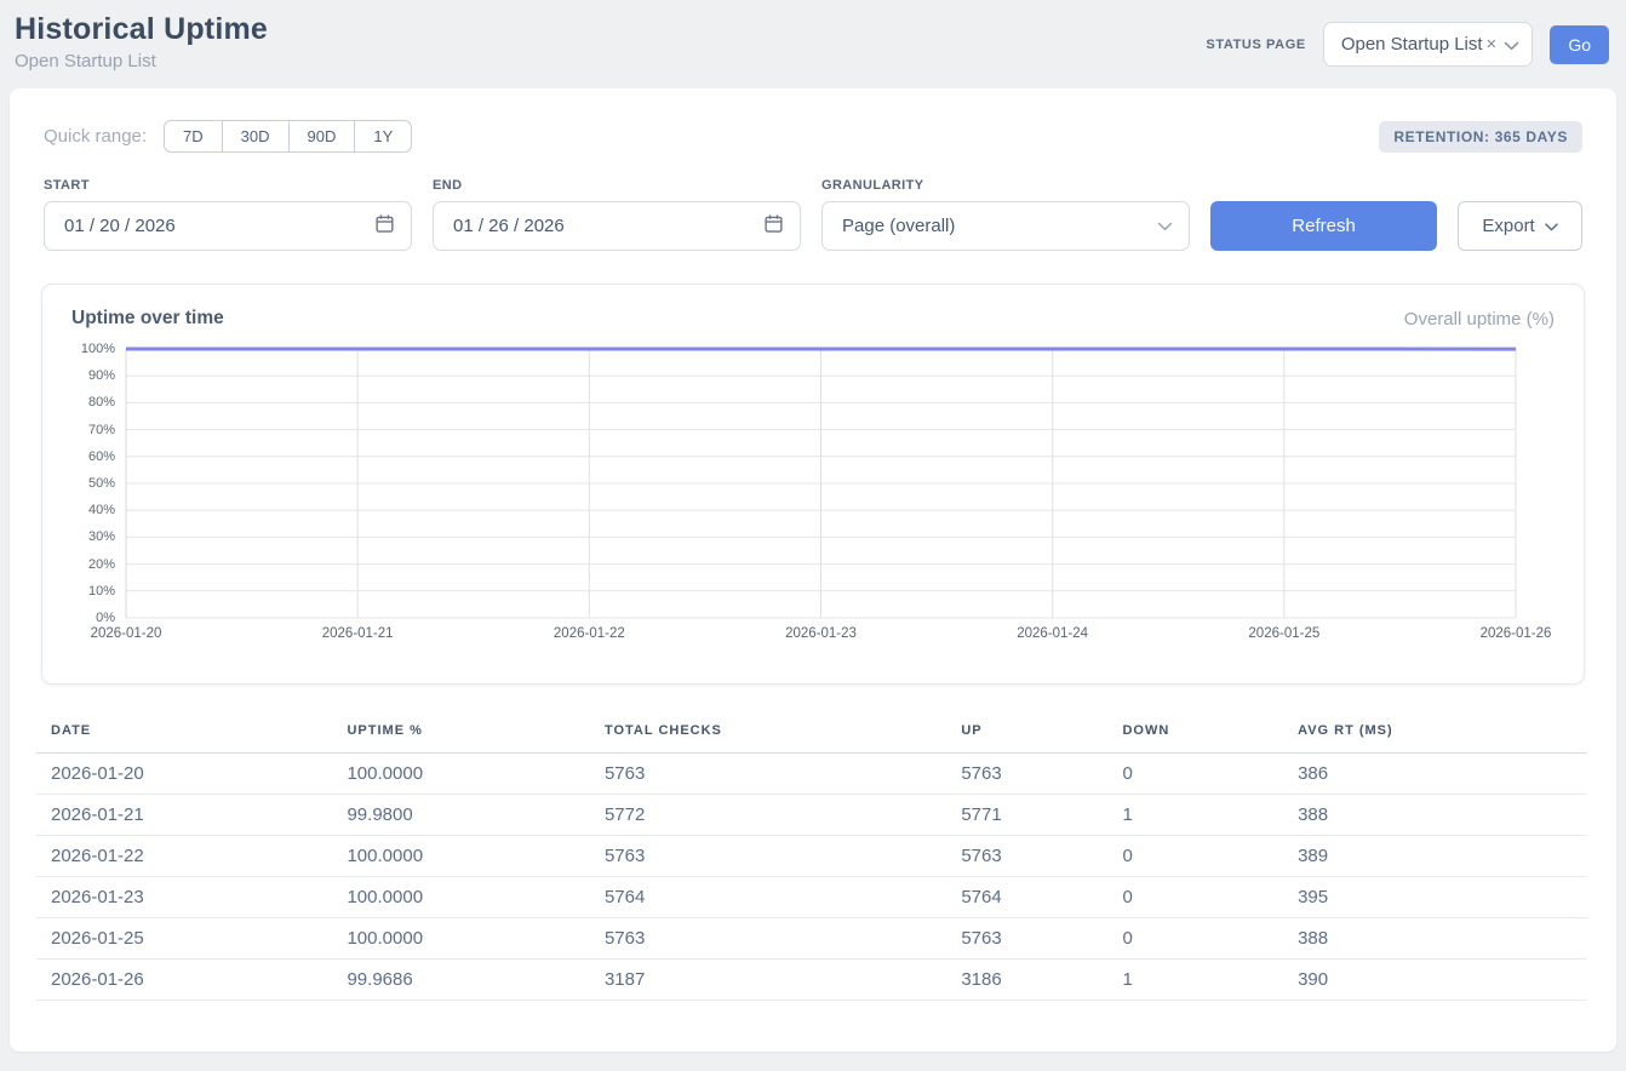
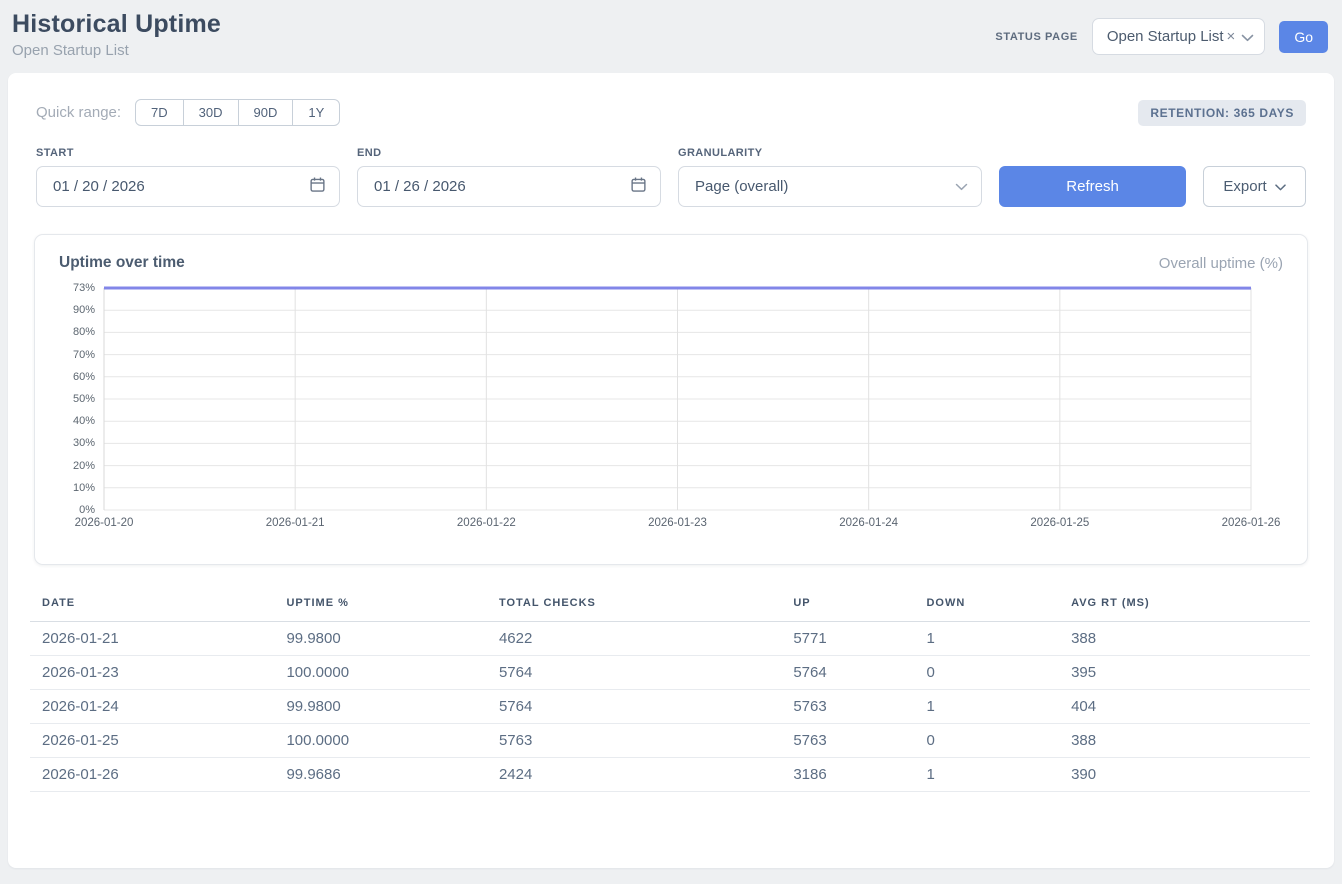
  Historical Uptime
  Open Startup List
  STATUS PAGE
  Open Startup List
  ×
  Go
  Quick range:
  7D
  30D
  90D
  1Y
  RETENTION: 365 DAYS
  START
  01 / 20 / 2026
  END
  01 / 26 / 2026
  GRANULARITY
  Page (overall)
  Refresh
  Export
  Uptime over time
  Overall uptime (%)
- 100%
+ 73%
  90%
  80%
  70%
  60%
  50%
  40%
  30%
  20%
  10%
  0%
  2026-01-20
  2026-01-21
  2026-01-22
  2026-01-23
  2026-01-24
  2026-01-25
  2026-01-26
  DATE	UPTIME %	TOTAL CHECKS	UP	DOWN	AVG RT (MS)
- 2026-01-20	100.0000	5763	5763	0	386
- 2026-01-21	99.9800	5772	5771	1	388
+ 2026-01-21	99.9800	4622	5771	1	388
- 2026-01-22	100.0000	5763	5763	0	389
  2026-01-23	100.0000	5764	5764	0	395
+ 2026-01-24	99.9800	5764	5763	1	404
  2026-01-25	100.0000	5763	5763	0	388
- 2026-01-26	99.9686	3187	3186	1	390
+ 2026-01-26	99.9686	2424	3186	1	390
